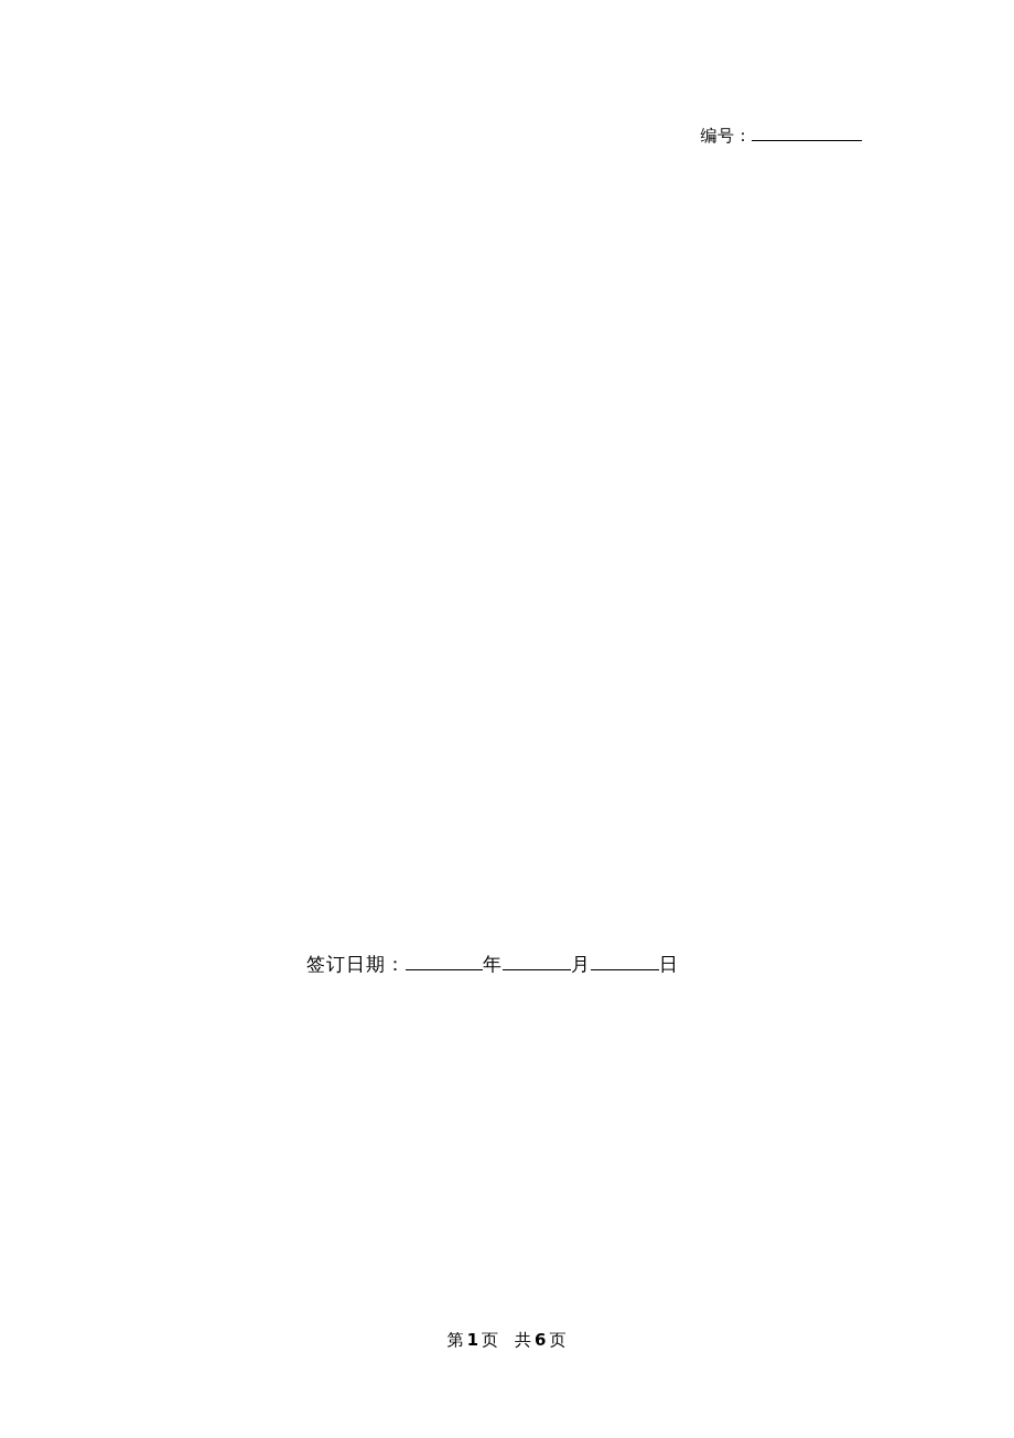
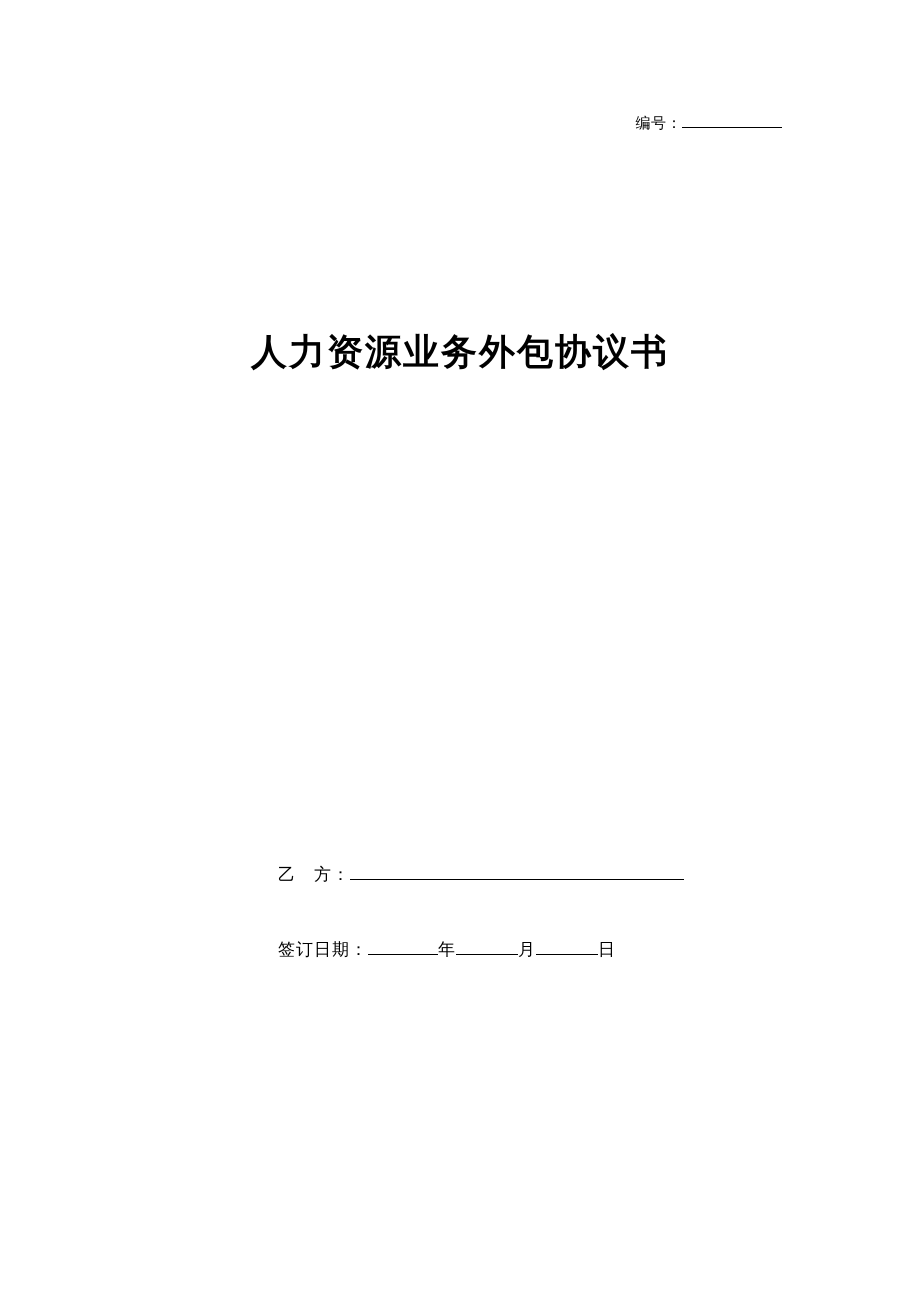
  编号：
+ 人力资源业务外包协议书
+ 乙 方：
  签订日期： 年 月 日
- 第1页 共6页
